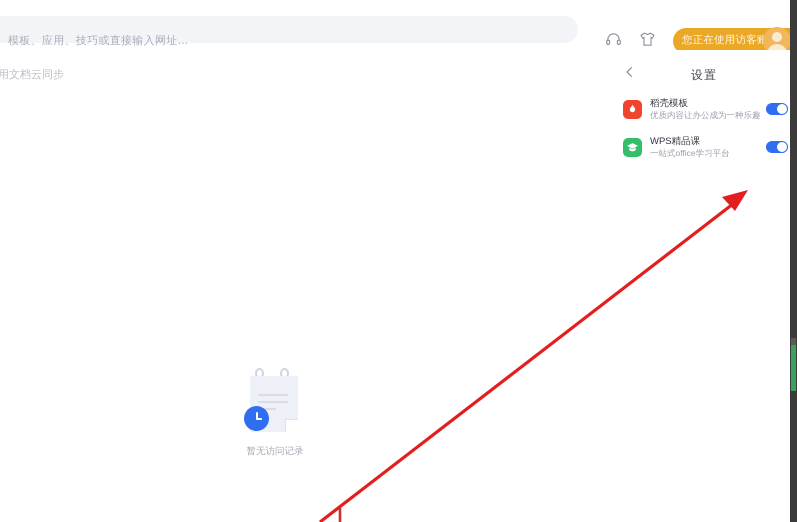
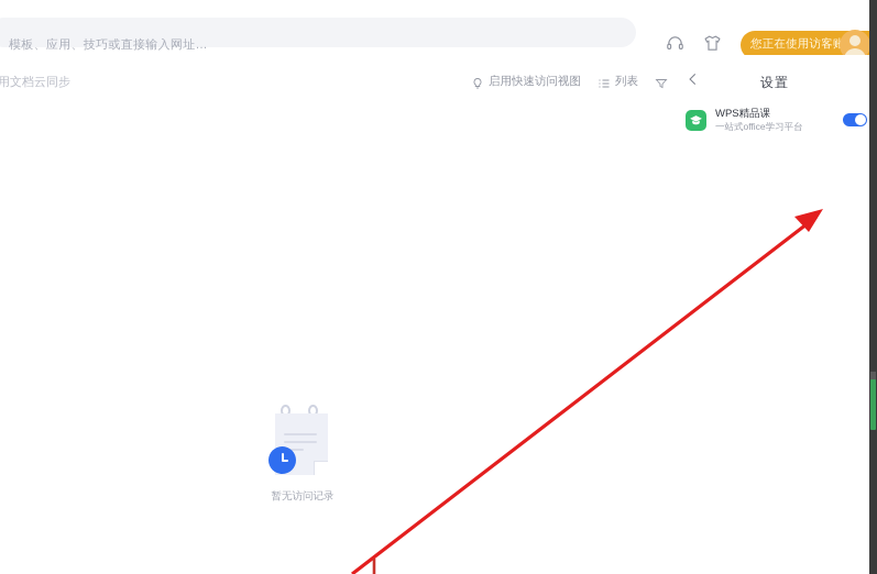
  模板、应用、技巧或直接输入网址…
  您正在使用访客
  用文档云同步
+ 启用快速访问视图
+ 列表
  设置
- 稻壳模板
- 优质内容让办公成为一种乐趣
  WPS精品课
  一站式office学习平台
  暂无访问记录
